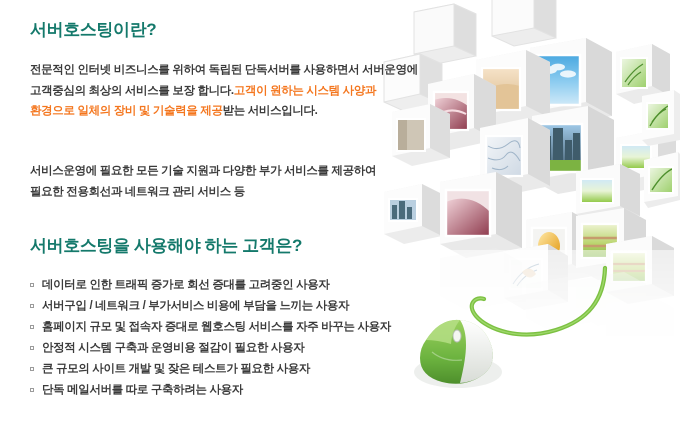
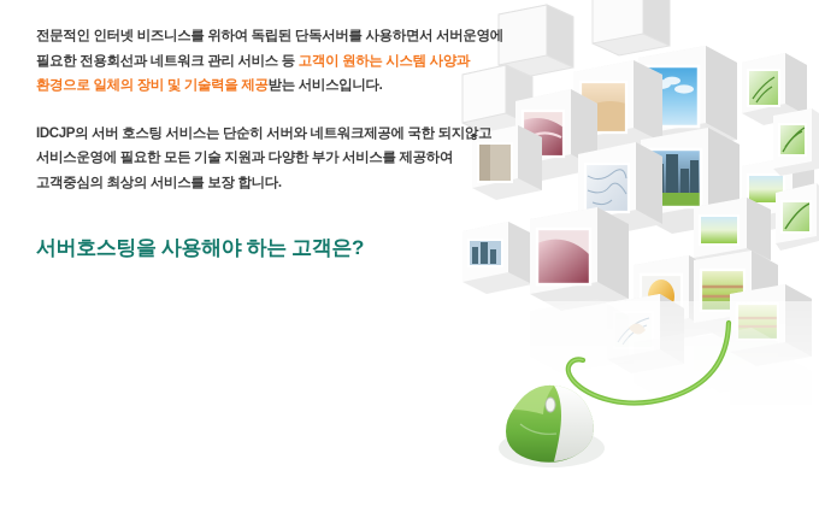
- 서버호스팅이란?
  전문적인 인터넷 비즈니스를 위하여 독립된 단독서버를 사용하면서 서버운영에
- 고객중심의 최상의 서비스를 보장 합니다.고객이 원하는 시스템 사양과
+ 필요한 전용회선과 네트워크 관리 서비스 등 고객이 원하는 시스템 사양과
  환경으로 일체의 장비 및 기술력을 제공받는 서비스입니다.
+ IDCJP의 서버 호스팅 서비스는 단순히 서버와 네트워크제공에 국한 되지않고
  서비스운영에 필요한 모든 기술 지원과 다양한 부가 서비스를 제공하여
- 필요한 전용회선과 네트워크 관리 서비스 등
+ 고객중심의 최상의 서비스를 보장 합니다.
  서버호스팅을 사용해야 하는 고객은?
- 데이터로 인한 트래픽 증가로 회선 증대를 고려중인 사용자
- 서버구입 / 네트워크 / 부가서비스 비용에 부담을 느끼는 사용자
- 홈페이지 규모 및 접속자 증대로 웹호스팅 서비스를 자주 바꾸는 사용자
- 안정적 시스템 구축과 운영비용 절감이 필요한 사용자
- 큰 규모의 사이트 개발 및 잦은 테스트가 필요한 사용자
- 단독 메일서버를 따로 구축하려는 사용자
